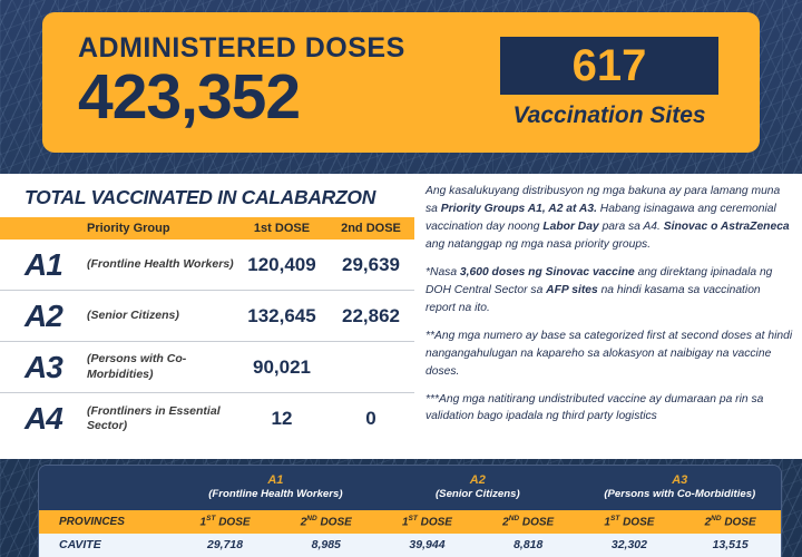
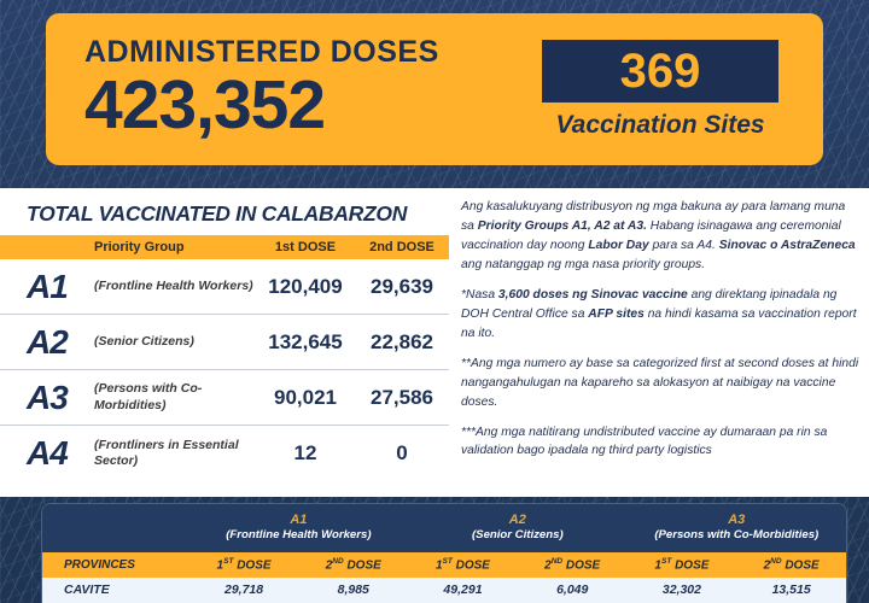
  ADMINISTERED DOSES
  423,352
- 617
+ 369
  Vaccination Sites
  TOTAL VACCINATED IN CALABARZON
  Priority Group
  1st DOSE
  2nd DOSE
  A1
  (Frontline Health Workers)
  120,409
  29,639
  A2
  (Senior Citizens)
  132,645
  22,862
  A3
  (Persons with Co-Morbidities)
  90,021
+ 27,586
  A4
  (Frontliners in Essential Sector)
  12
  0
  Ang kasalukuyang distribusyon ng mga bakuna ay para lamang muna sa Priority Groups A1, A2 at A3. Habang isinagawa ang ceremonial vaccination day noong Labor Day para sa A4. Sinovac o AstraZeneca ang natanggap ng mga nasa priority groups.
- *Nasa 3,600 doses ng Sinovac vaccine ang direktang ipinadala ng DOH Central Sector sa AFP sites na hindi kasama sa vaccination report na ito.
+ *Nasa 3,600 doses ng Sinovac vaccine ang direktang ipinadala ng DOH Central Office sa AFP sites na hindi kasama sa vaccination report na ito.
  **Ang mga numero ay base sa categorized first at second doses at hindi nangangahulugan na kapareho sa alokasyon at naibigay na vaccine doses.
  ***Ang mga natitirang undistributed vaccine ay dumaraan pa rin sa validation bago ipadala ng third party logistics
  A1
  (Frontline Health Workers)
  A2
  (Senior Citizens)
  A3
  (Persons with Co-Morbidities)
  PROVINCES
  1 DOSE
  2 DOSE
  1 DOSE
  2 DOSE
  1 DOSE
  2 DOSE
  CAVITE
  29,718
  8,985
- 39,944
+ 49,291
- 8,818
+ 6,049
  32,302
  13,515
